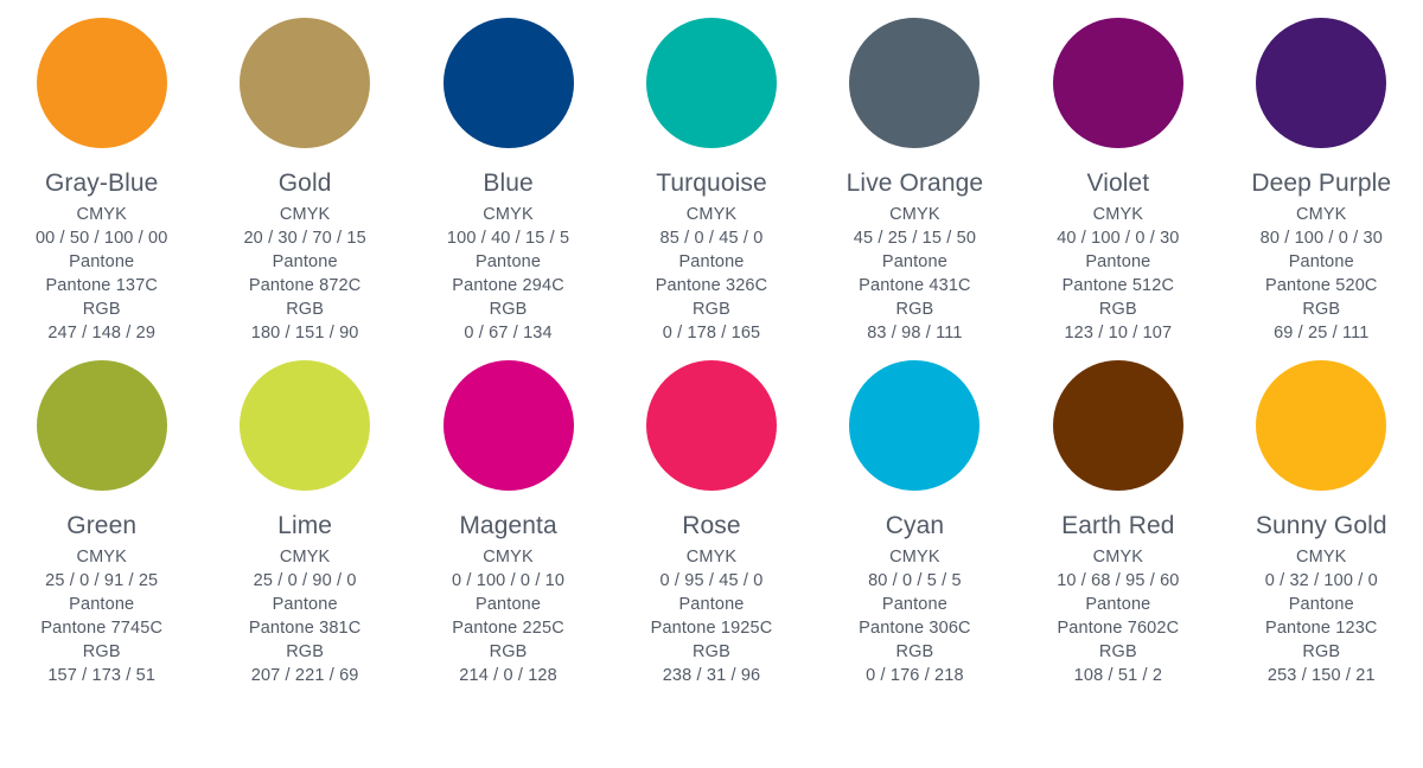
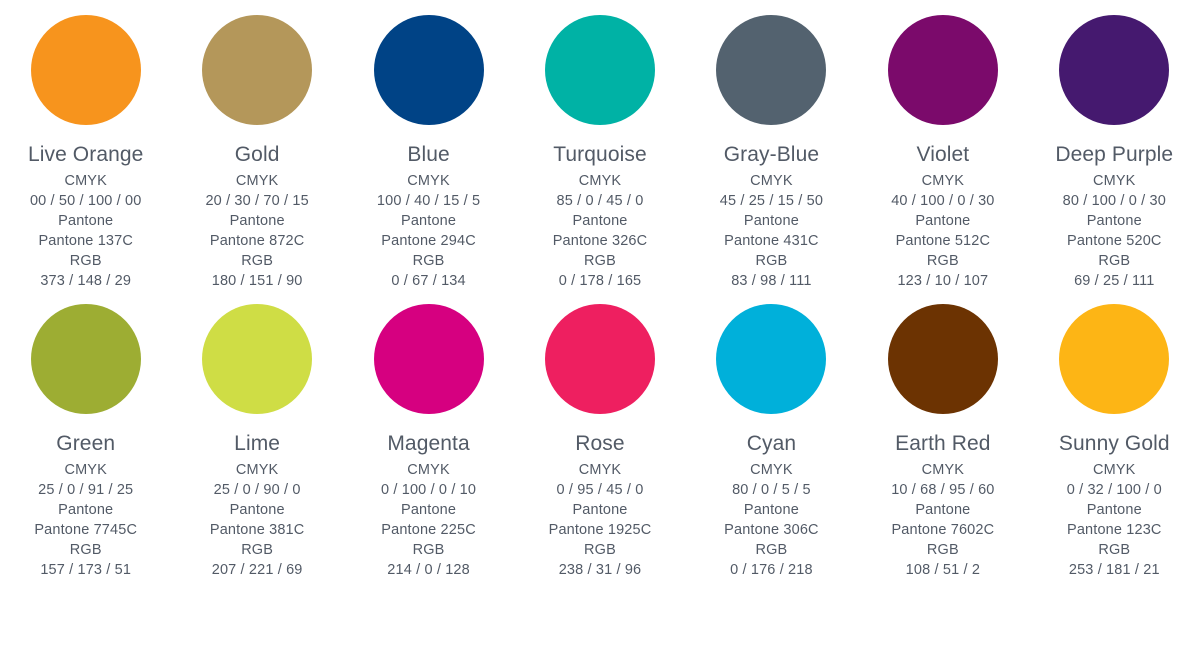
- Gray-Blue
+ Live Orange
  CMYK
  00 / 50 / 100 / 00
  Pantone
  Pantone 137C
  RGB
- 247 / 148 / 29
+ 373 / 148 / 29
  Gold
  CMYK
  20 / 30 / 70 / 15
  Pantone
  Pantone 872C
  RGB
  180 / 151 / 90
  Blue
  CMYK
  100 / 40 / 15 / 5
  Pantone
  Pantone 294C
  RGB
  0 / 67 / 134
  Turquoise
  CMYK
  85 / 0 / 45 / 0
  Pantone
  Pantone 326C
  RGB
  0 / 178 / 165
- Live Orange
+ Gray-Blue
  CMYK
  45 / 25 / 15 / 50
  Pantone
  Pantone 431C
  RGB
  83 / 98 / 111
  Violet
  CMYK
  40 / 100 / 0 / 30
  Pantone
  Pantone 512C
  RGB
  123 / 10 / 107
  Deep Purple
  CMYK
  80 / 100 / 0 / 30
  Pantone
  Pantone 520C
  RGB
  69 / 25 / 111
  Green
  CMYK
  25 / 0 / 91 / 25
  Pantone
  Pantone 7745C
  RGB
  157 / 173 / 51
  Lime
  CMYK
  25 / 0 / 90 / 0
  Pantone
  Pantone 381C
  RGB
  207 / 221 / 69
  Magenta
  CMYK
  0 / 100 / 0 / 10
  Pantone
  Pantone 225C
  RGB
  214 / 0 / 128
  Rose
  CMYK
  0 / 95 / 45 / 0
  Pantone
  Pantone 1925C
  RGB
  238 / 31 / 96
  Cyan
  CMYK
  80 / 0 / 5 / 5
  Pantone
  Pantone 306C
  RGB
  0 / 176 / 218
  Earth Red
  CMYK
  10 / 68 / 95 / 60
  Pantone
  Pantone 7602C
  RGB
  108 / 51 / 2
  Sunny Gold
  CMYK
  0 / 32 / 100 / 0
  Pantone
  Pantone 123C
  RGB
- 253 / 150 / 21
+ 253 / 181 / 21
